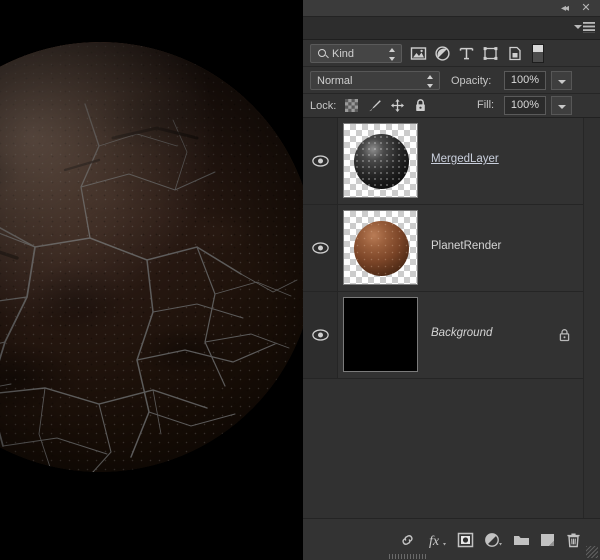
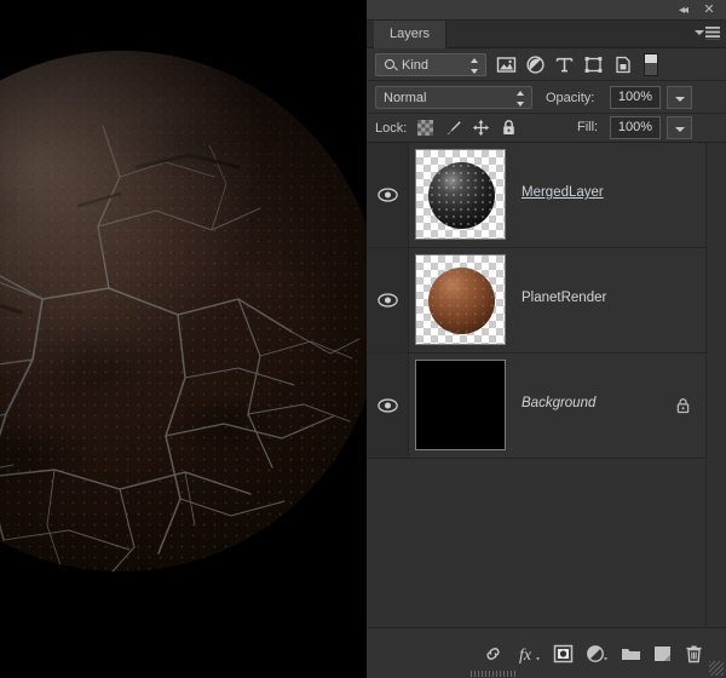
  ◂◂
  ✕
+ Layers
  Kind
  Normal
  Opacity:
  100%
  Lock:
  Fill:
  100%
  MergedLayer
  PlanetRender
  Background
  fx
